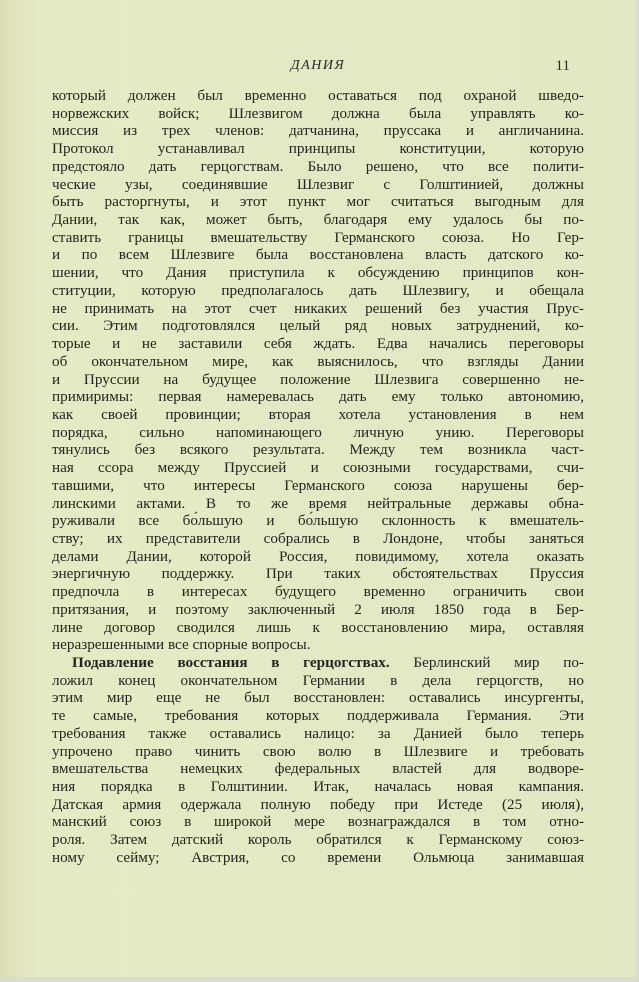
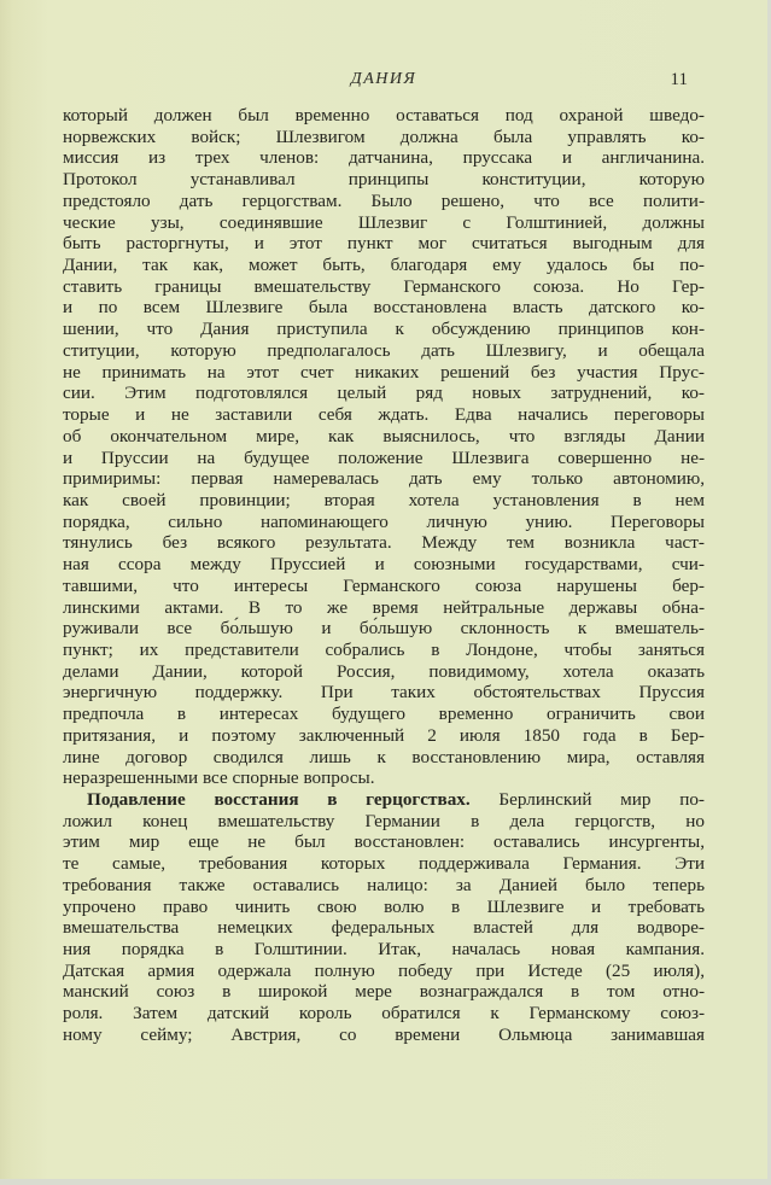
  ДАНИЯ
  11
  который должен был временно оставаться под охраной шведо-
  норвежских войск; Шлезвигом должна была управлять ко-
  миссия из трех членов: датчанина, пруссака и англичанина.
  Протокол устанавливал принципы конституции, которую
  предстояло дать герцогствам. Было решено, что все полити-
  ческие узы, соединявшие Шлезвиг с Голштинией, должны
  быть расторгнуты, и этот пункт мог считаться выгодным для
  Дании, так как, может быть, благодаря ему удалось бы по-
  ставить границы вмешательству Германского союза. Но Гер-
  и по всем Шлезвиге была восстановлена власть датского ко-
  шении, что Дания приступила к обсуждению принципов кон-
  ституции, которую предполагалось дать Шлезвигу, и обещала
  не принимать на этот счет никаких решений без участия Прус-
  сии. Этим подготовлялся целый ряд новых затруднений, ко-
  торые и не заставили себя ждать. Едва начались переговоры
  об окончательном мире, как выяснилось, что взгляды Дании
  и Пруссии на будущее положение Шлезвига совершенно не-
  примиримы: первая намеревалась дать ему только автономию,
  как своей провинции; вторая хотела установления в нем
  порядка, сильно напоминающего личную унию. Переговоры
  тянулись без всякого результата. Между тем возникла част-
  ная ссора между Пруссией и союзными государствами, счи-
  тавшими, что интересы Германского союза нарушены бер-
  линскими актами. В то же время нейтральные державы обна-
  руживали все бо́льшую и бо́льшую склонность к вмешатель-
- ству; их представители собрались в Лондоне, чтобы заняться
+ пункт; их представители собрались в Лондоне, чтобы заняться
  делами Дании, которой Россия, повидимому, хотела оказать
  энергичную поддержку. При таких обстоятельствах Пруссия
  предпочла в интересах будущего временно ограничить свои
  притязания, и поэтому заключенный 2 июля 1850 года в Бер-
  лине договор сводился лишь к восстановлению мира, оставляя
  неразрешенными все спорные вопросы.
  Подавление восстания в герцогствах. Берлинский мир по-
- ложил конец окончательном Германии в дела герцогств, но
+ ложил конец вмешательству Германии в дела герцогств, но
  этим мир еще не был восстановлен: оставались инсургенты,
  те самые, требования которых поддерживала Германия. Эти
  требования также оставались налицо: за Данией было теперь
  упрочено право чинить свою волю в Шлезвиге и требовать
  вмешательства немецких федеральных властей для водворе-
  ния порядка в Голштинии. Итак, началась новая кампания.
  Датская армия одержала полную победу при Истеде (25 июля),
  манский союз в широкой мере вознаграждался в том отно-
  роля. Затем датский король обратился к Германскому союз-
  ному сейму; Австрия, со времени Ольмюца занимавшая
